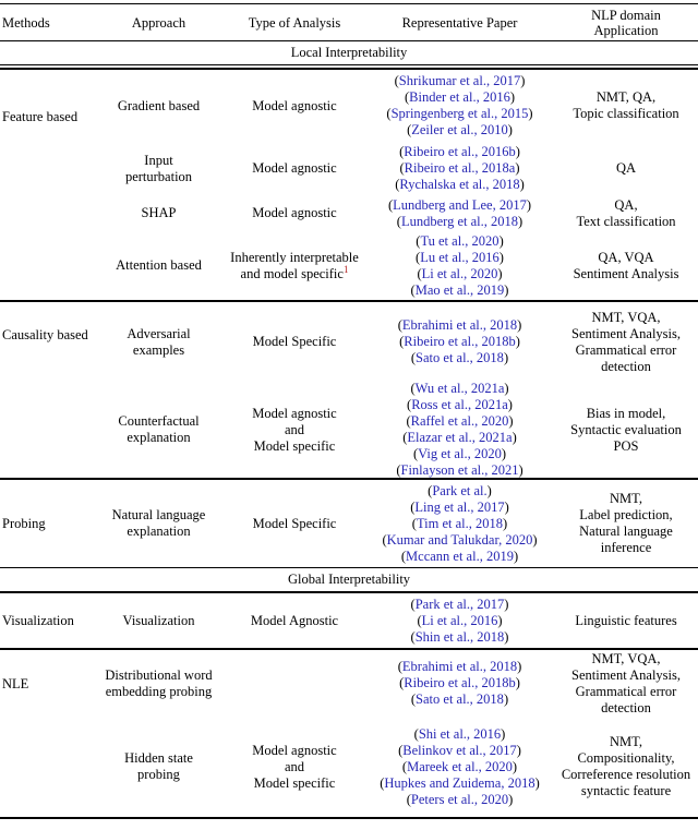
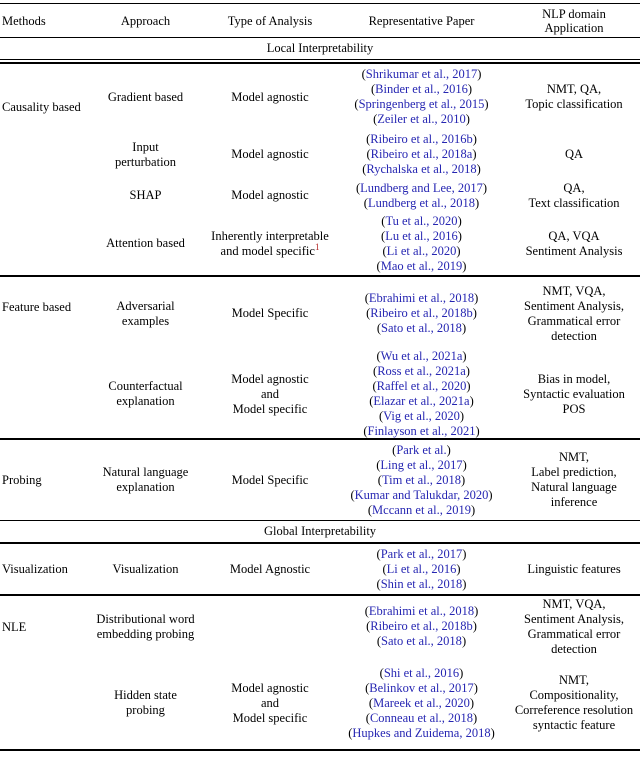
  Methods
  Approach
  Type of Analysis
  Representative Paper
  NLP domain
  Application
  Local Interpretability
- Feature based
+ Causality based
  Gradient based
  Model agnostic
  (Shrikumar et al., 2017)
  (Binder et al., 2016)
  (Springenberg et al., 2015)
  (Zeiler et al., 2010)
  NMT, QA,
  Topic classification
  Input
  perturbation
  Model agnostic
  (Ribeiro et al., 2016b)
  (Ribeiro et al., 2018a)
  (Rychalska et al., 2018)
  QA
  SHAP
  Model agnostic
  (Lundberg and Lee, 2017)
  (Lundberg et al., 2018)
  QA,
  Text classification
  Attention based
  Inherently interpretable
  and model specific1
  (Tu et al., 2020)
  (Lu et al., 2016)
  (Li et al., 2020)
  (Mao et al., 2019)
  QA, VQA
  Sentiment Analysis
- Causality based
+ Feature based
  Adversarial
  examples
  Model Specific
  (Ebrahimi et al., 2018)
  (Ribeiro et al., 2018b)
  (Sato et al., 2018)
  NMT, VQA,
  Sentiment Analysis,
  Grammatical error
  detection
  Counterfactual
  explanation
  Model agnostic
  and
  Model specific
  (Wu et al., 2021a)
  (Ross et al., 2021a)
  (Raffel et al., 2020)
  (Elazar et al., 2021a)
  (Vig et al., 2020)
  (Finlayson et al., 2021)
  Bias in model,
  Syntactic evaluation
  POS
  Probing
  Natural language
  explanation
  Model Specific
  (Park et al.)
  (Ling et al., 2017)
  (Tim et al., 2018)
  (Kumar and Talukdar, 2020)
  (Mccann et al., 2019)
  NMT,
  Label prediction,
  Natural language
  inference
  Global Interpretability
  Visualization
  Visualization
  Model Agnostic
  (Park et al., 2017)
  (Li et al., 2016)
  (Shin et al., 2018)
  Linguistic features
  NLE
  Distributional word
  embedding probing
  (Ebrahimi et al., 2018)
  (Ribeiro et al., 2018b)
  (Sato et al., 2018)
  NMT, VQA,
  Sentiment Analysis,
  Grammatical error
  detection
  Hidden state
  probing
  Model agnostic
  and
  Model specific
  (Shi et al., 2016)
  (Belinkov et al., 2017)
  (Mareek et al., 2020)
+ (Conneau et al., 2018)
  (Hupkes and Zuidema, 2018)
- (Peters et al., 2020)
  NMT,
  Compositionality,
  Correference resolution
  syntactic feature
